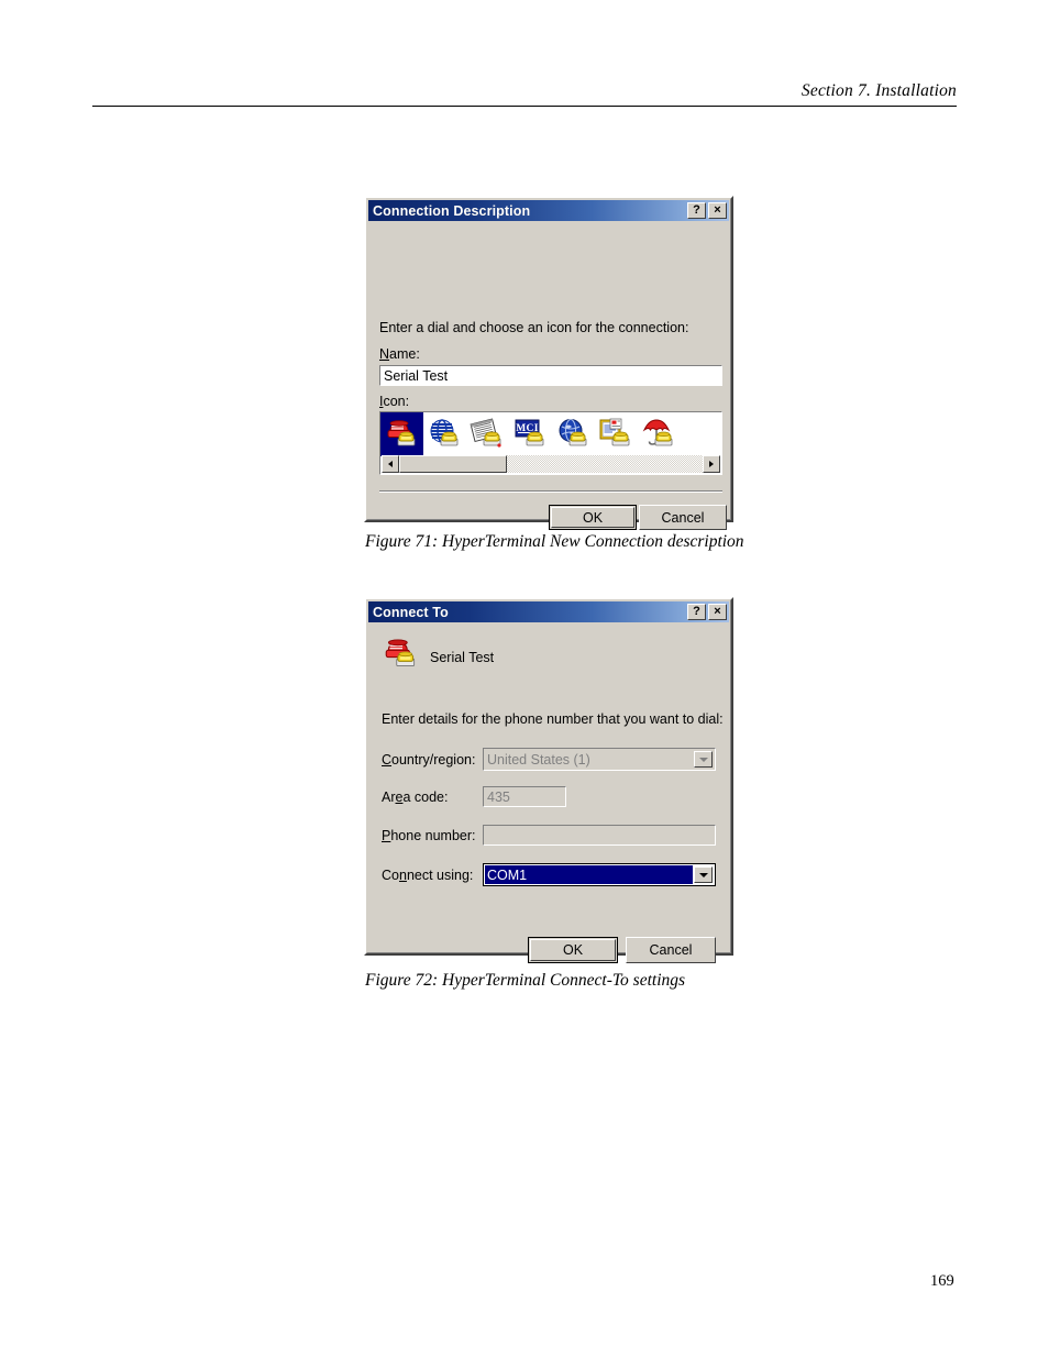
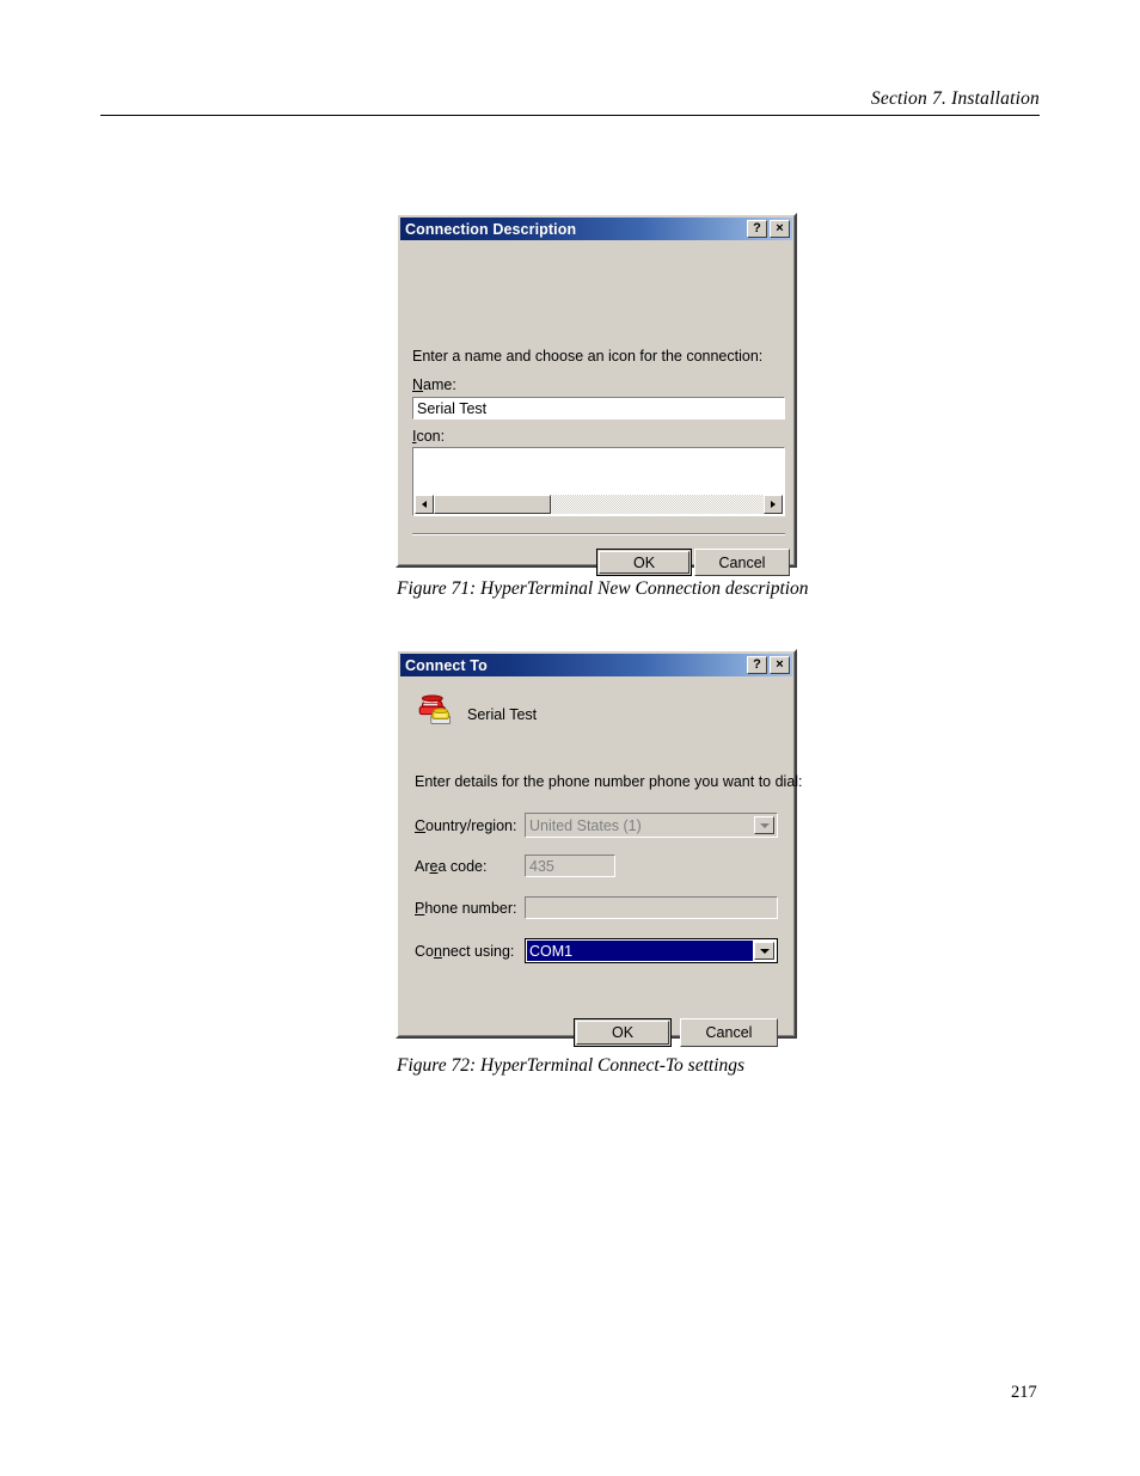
  Section 7. Installation
  Connection Description
  ?
  ×
- Enter a dial and choose an icon for the connection:
+ Enter a name and choose an icon for the connection:
  Name:
  Serial Test
  Icon:
- MCI
  OK
  Cancel
  Figure 71: HyperTerminal New Connection description
  Connect To
  ?
  ×
  Serial Test
- Enter details for the phone number that you want to dial:
+ Enter details for the phone number phone you want to dial:
  Country/region:
  United States (1)
  Area code:
  435
  Phone number:
  Connect using:
  COM1
  OK
  Cancel
  Figure 72: HyperTerminal Connect-To settings
- 169
+ 217
